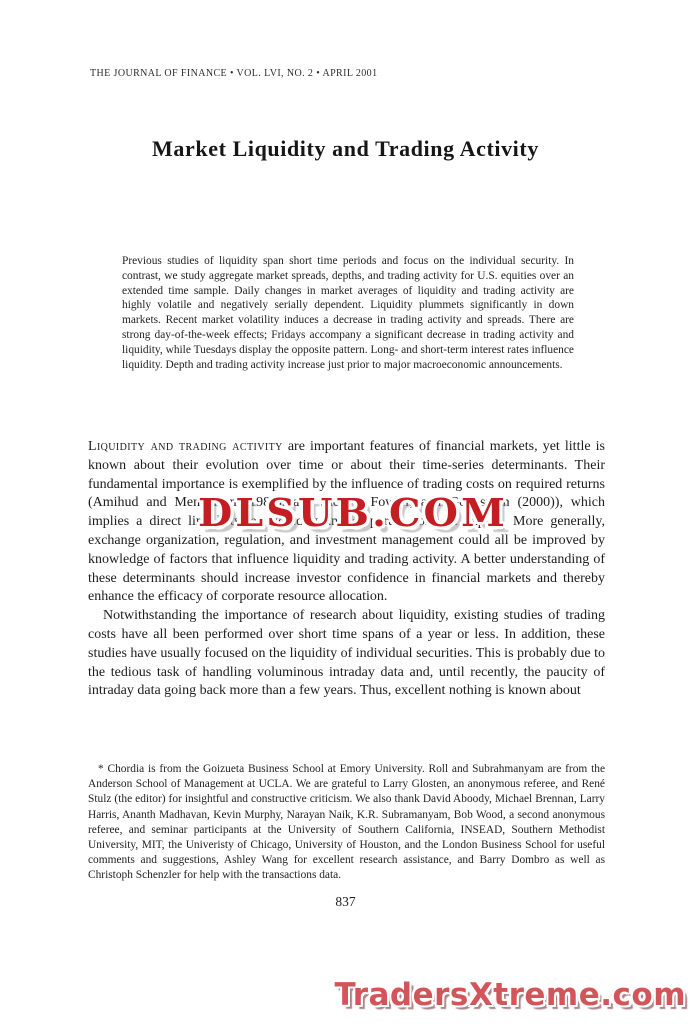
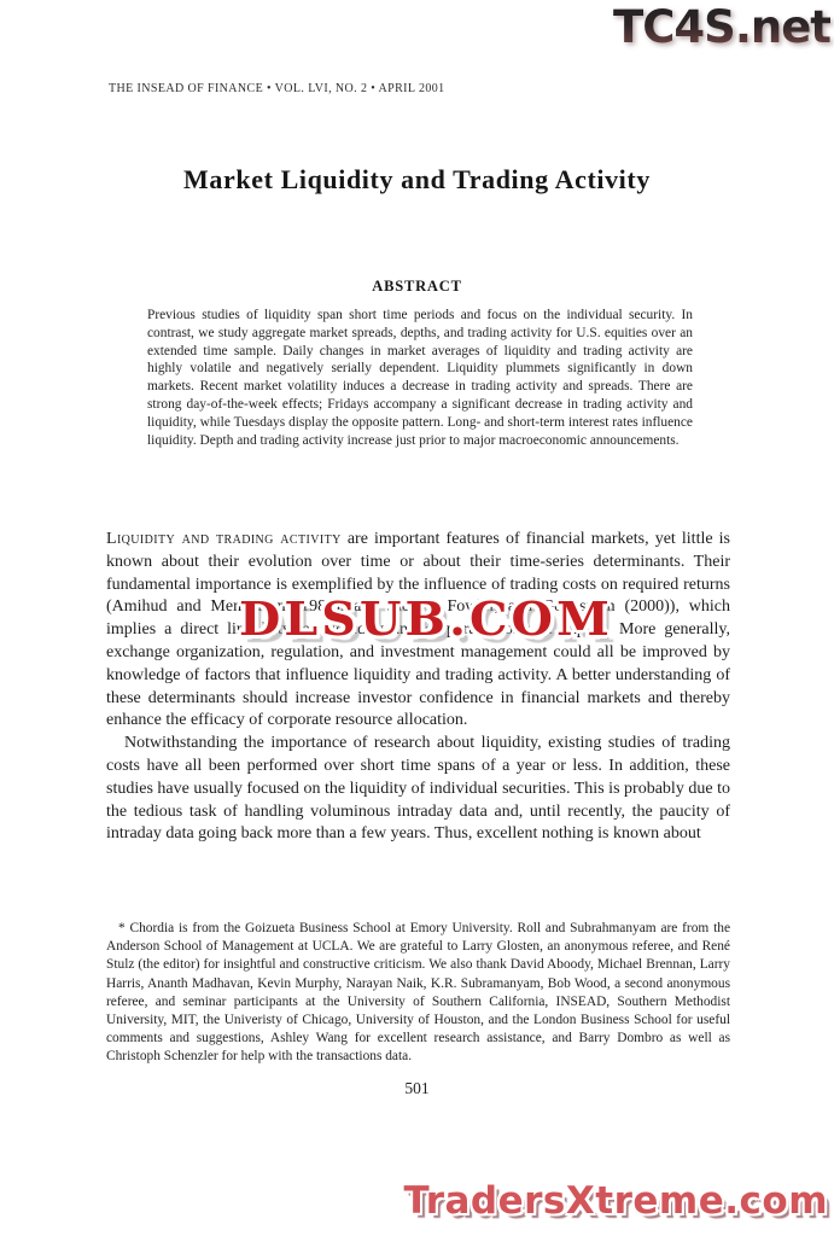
- THE JOURNAL OF FINANCE • VOL. LVI, NO. 2 • APRIL 2001
+ THE INSEAD OF FINANCE • VOL. LVI, NO. 2 • APRIL 2001
  Market Liquidity and Trading Activity
+ ABSTRACT
  Previous studies of liquidity span short time periods and focus on the individual security. In contrast, we study aggregate market spreads, depths, and trading activity for U.S. equities over an extended time sample. Daily changes in market averages of liquidity and trading activity are highly volatile and negatively serially dependent. Liquidity plummets significantly in down markets. Recent market volatility induces a decrease in trading activity and spreads. There are strong day-of-the-week effects; Fridays accompany a significant decrease in trading activity and liquidity, while Tuesdays display the opposite pattern. Long- and short-term interest rates influence liquidity. Depth and trading activity increase just prior to major macroeconomic announcements.
  Liquidity and trading activity are important features of financial markets, yet little is known about their evolution over time or about their time-series determinants. Their fundamental importance is exemplified by the influence of trading costs on required returns (Amihud and Mendelson (1986), and Jacoby, Fowler, and Gottesman (2000)), which implies a direct link between liquidity and corporate costs of capital. More generally, exchange organization, regulation, and investment management could all be improved by knowledge of factors that influence liquidity and trading activity. A better understanding of these determinants should increase investor confidence in financial markets and thereby enhance the efficacy of corporate resource allocation.
  Notwithstanding the importance of research about liquidity, existing studies of trading costs have all been performed over short time spans of a year or less. In addition, these studies have usually focused on the liquidity of individual securities. This is probably due to the tedious task of handling voluminous intraday data and, until recently, the paucity of intraday data going back more than a few years. Thus, excellent nothing is known about
  * Chordia is from the Goizueta Business School at Emory University. Roll and Subrahmanyam are from the Anderson School of Management at UCLA. We are grateful to Larry Glosten, an anonymous referee, and René Stulz (the editor) for insightful and constructive criticism. We also thank David Aboody, Michael Brennan, Larry Harris, Ananth Madhavan, Kevin Murphy, Narayan Naik, K.R. Subramanyam, Bob Wood, a second anonymous referee, and seminar participants at the University of Southern California, INSEAD, Southern Methodist University, MIT, the Univeristy of Chicago, University of Houston, and the London Business School for useful comments and suggestions, Ashley Wang for excellent research assistance, and Barry Dombro as well as Christoph Schenzler for help with the transactions data.
- 837
+ 501
+ TC4S.net
  DLSUB.COM
  TradersXtreme.com
